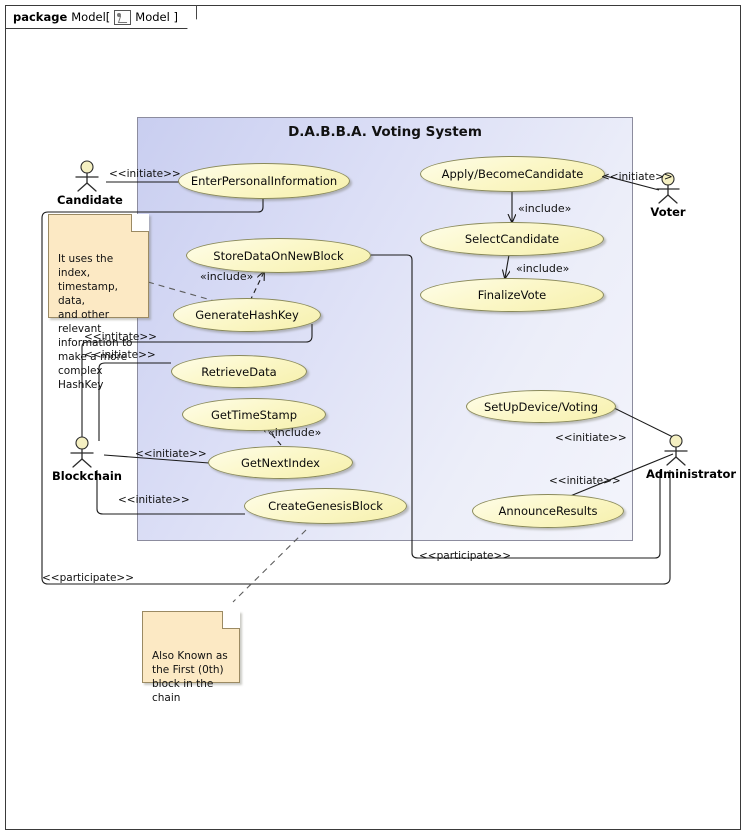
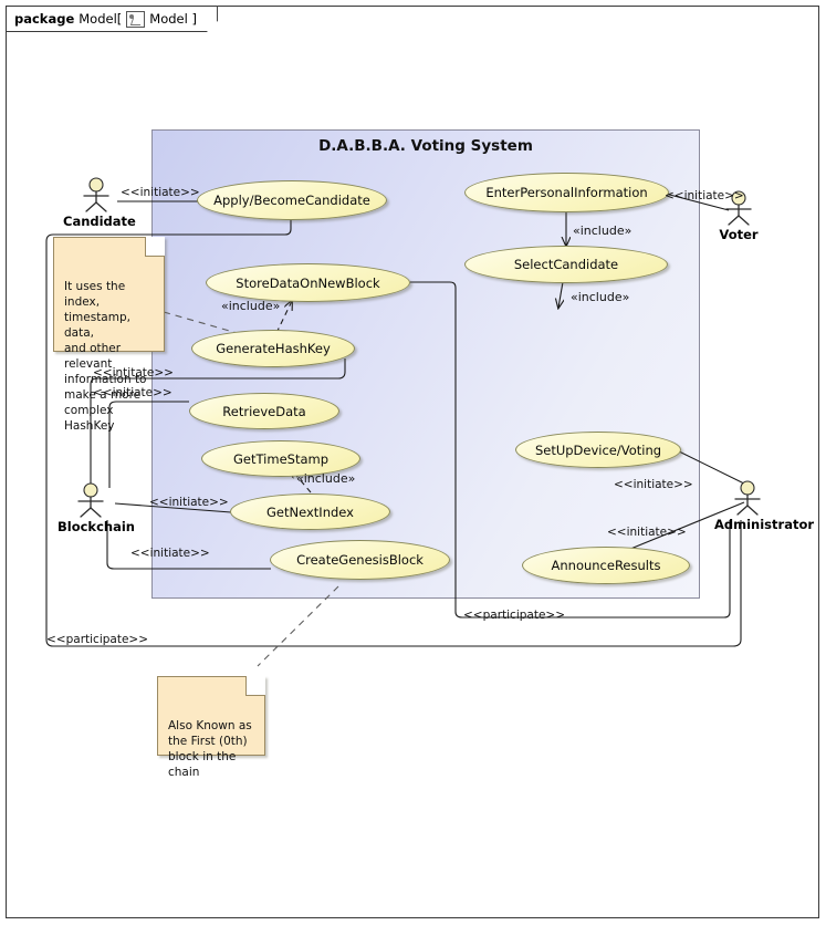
  package
  Model[
  Model ]
  D.A.B.B.A. Voting System
- EnterPersonalInformation
+ Apply/BecomeCandidate
  StoreDataOnNewBlock
  GenerateHashKey
  RetrieveData
  GetTimeStamp
  GetNextIndex
  CreateGenesisBlock
- Apply/BecomeCandidate
+ EnterPersonalInformation
  SelectCandidate
- FinalizeVote
  SetUpDevice/Voting
  AnnounceResults
  Candidate
  Voter
  Blockchain
  Administrator
  It uses the index,
  timestamp, data,
  and other relevant
  information to
  make a more
  complex HashKey
  Also Known as
  the First (0th)
  block in the chain
  <<initiate>>
  <<initiate>>
  <<intitate>>
  <<initiate>>
  <<initiate>>
  <<initiate>>
  <<initiate>>
  <<initiate>>
  <<participate>>
  <<participate>>
  «include»
  «include»
  «include»
  «include»
